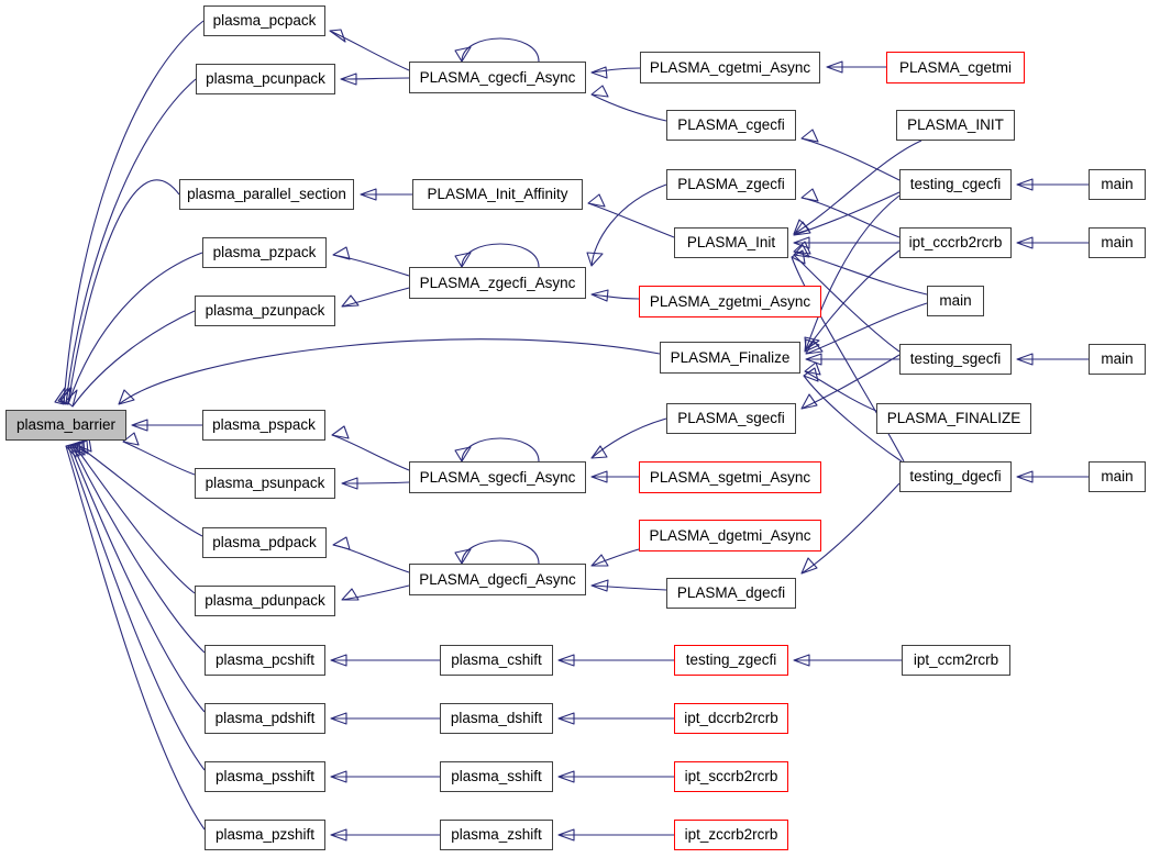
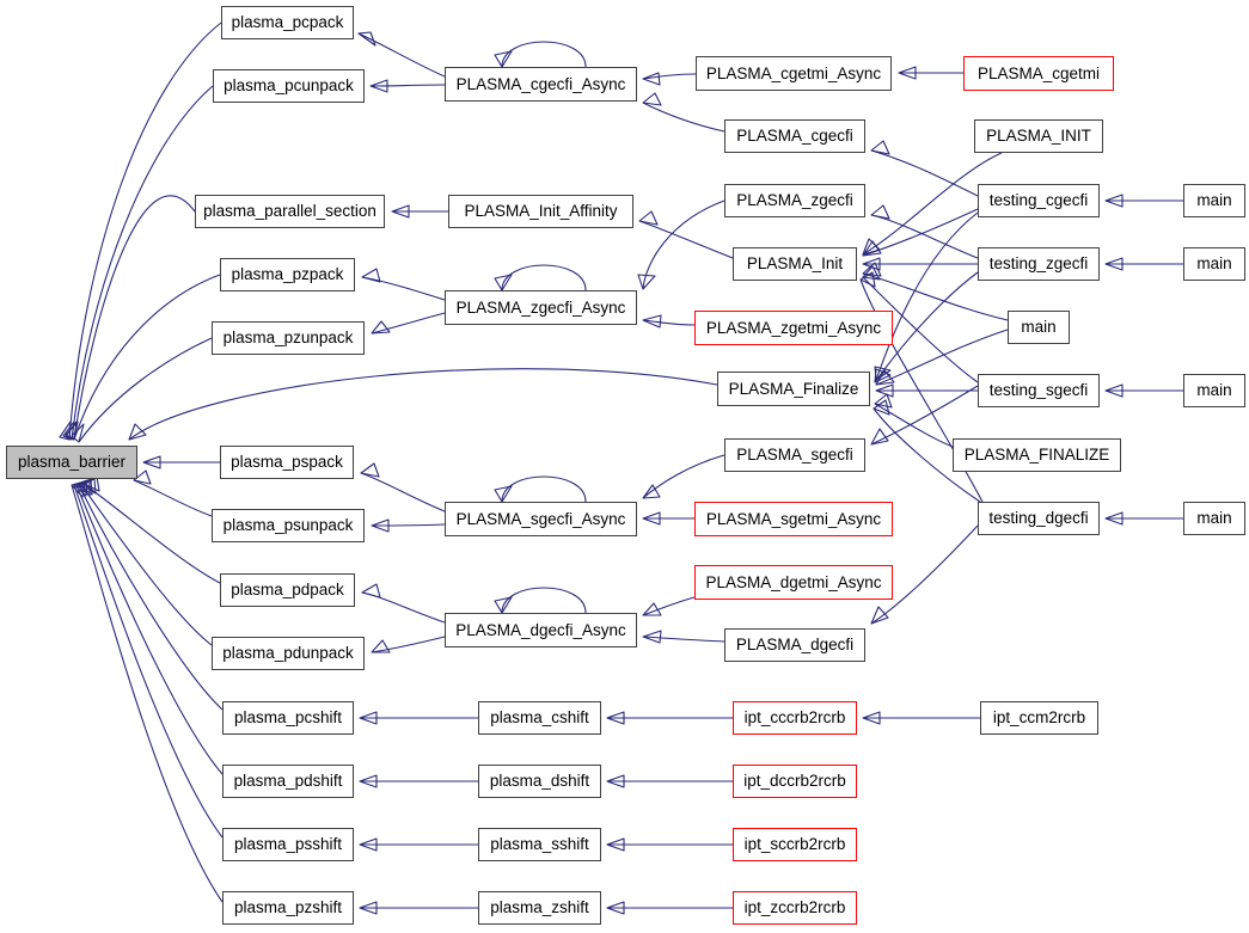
  plasma_barrier
  plasma_pcpack
  plasma_pcunpack
  plasma_parallel_section
  plasma_pzpack
  plasma_pzunpack
  plasma_pspack
  plasma_psunpack
  plasma_pdpack
  plasma_pdunpack
  plasma_pcshift
  plasma_pdshift
  plasma_psshift
  plasma_pzshift
  PLASMA_cgecfi_Async
  PLASMA_Init_Affinity
  PLASMA_zgecfi_Async
  PLASMA_sgecfi_Async
  PLASMA_dgecfi_Async
  plasma_cshift
  plasma_dshift
  plasma_sshift
  plasma_zshift
  PLASMA_cgetmi_Async
  PLASMA_cgecfi
  PLASMA_zgecfi
  PLASMA_Init
  PLASMA_zgetmi_Async
  PLASMA_Finalize
  PLASMA_sgecfi
  PLASMA_sgetmi_Async
  PLASMA_dgetmi_Async
  PLASMA_dgecfi
- testing_zgecfi
+ ipt_cccrb2rcrb
  ipt_dccrb2rcrb
  ipt_sccrb2rcrb
  ipt_zccrb2rcrb
  PLASMA_cgetmi
  PLASMA_INIT
  testing_cgecfi
- ipt_cccrb2rcrb
+ testing_zgecfi
  main
  testing_sgecfi
  PLASMA_FINALIZE
  testing_dgecfi
  ipt_ccm2rcrb
  main
  main
  main
  main
